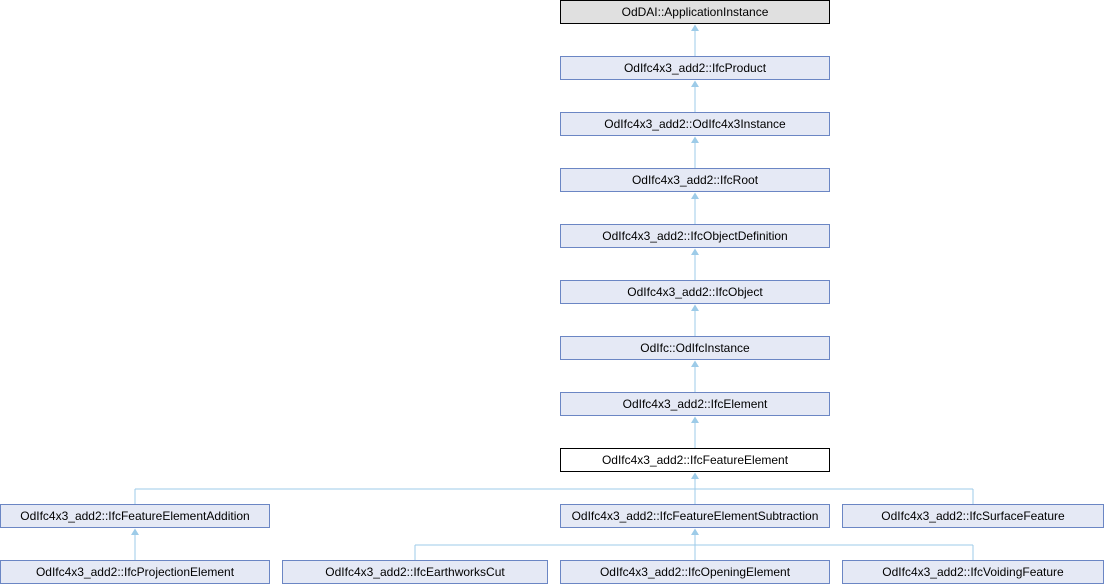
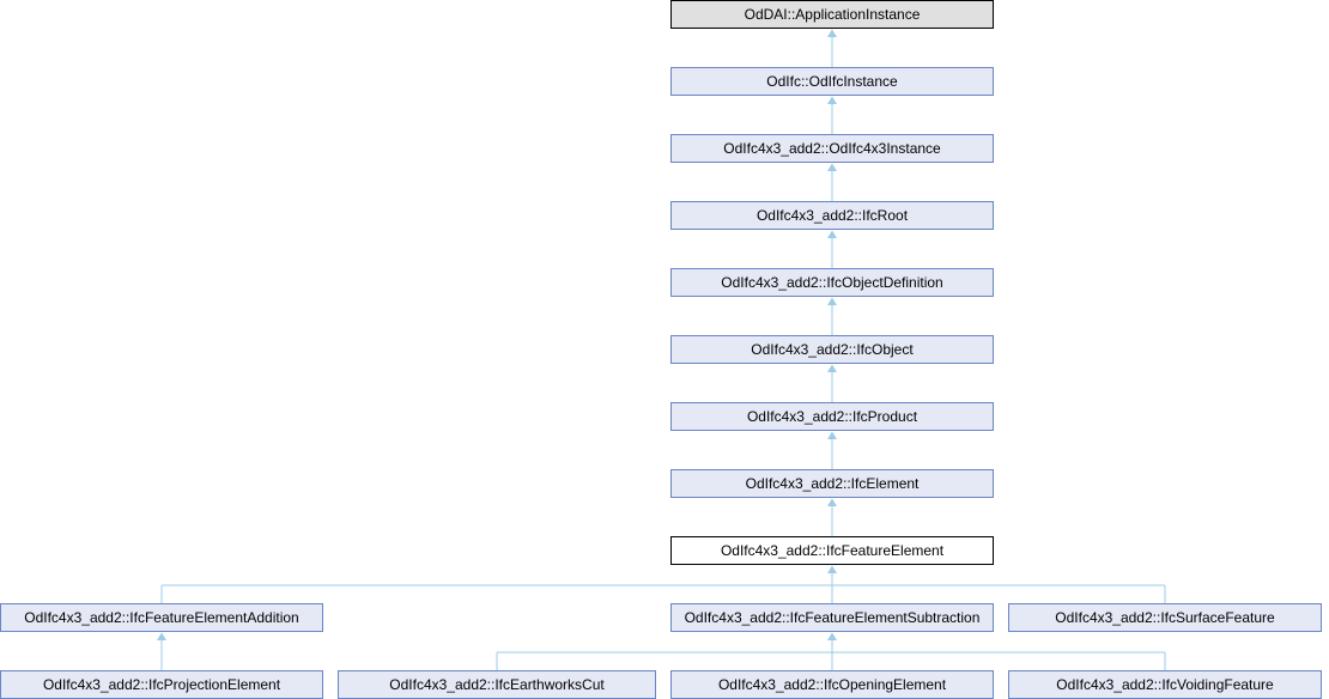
  OdDAI::ApplicationInstance
- OdIfc4x3_add2::IfcProduct
+ OdIfc::OdIfcInstance
  OdIfc4x3_add2::OdIfc4x3Instance
  OdIfc4x3_add2::IfcRoot
  OdIfc4x3_add2::IfcObjectDefinition
  OdIfc4x3_add2::IfcObject
- OdIfc::OdIfcInstance
+ OdIfc4x3_add2::IfcProduct
  OdIfc4x3_add2::IfcElement
  OdIfc4x3_add2::IfcFeatureElement
  OdIfc4x3_add2::IfcFeatureElementAddition
  OdIfc4x3_add2::IfcFeatureElementSubtraction
  OdIfc4x3_add2::IfcSurfaceFeature
  OdIfc4x3_add2::IfcProjectionElement
  OdIfc4x3_add2::IfcEarthworksCut
  OdIfc4x3_add2::IfcOpeningElement
  OdIfc4x3_add2::IfcVoidingFeature
